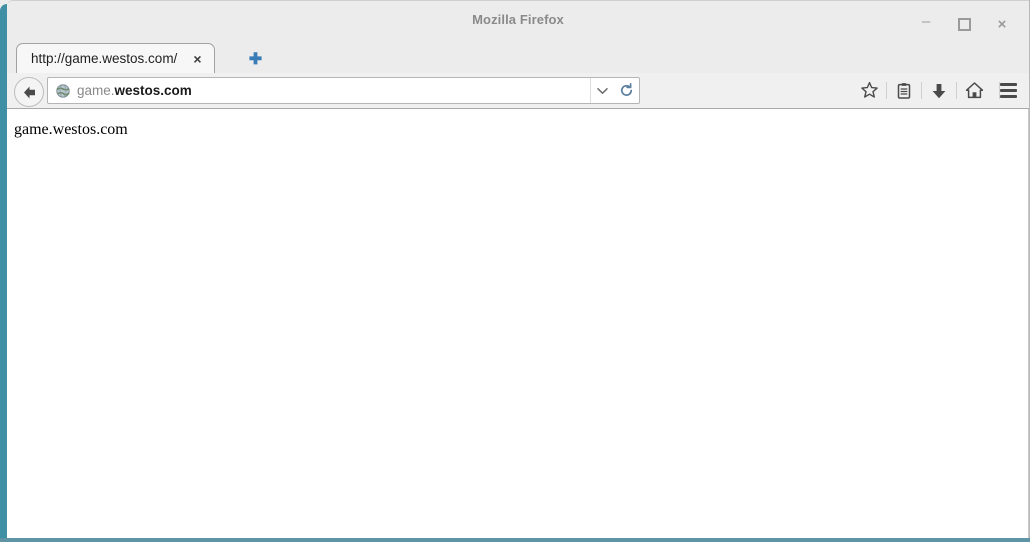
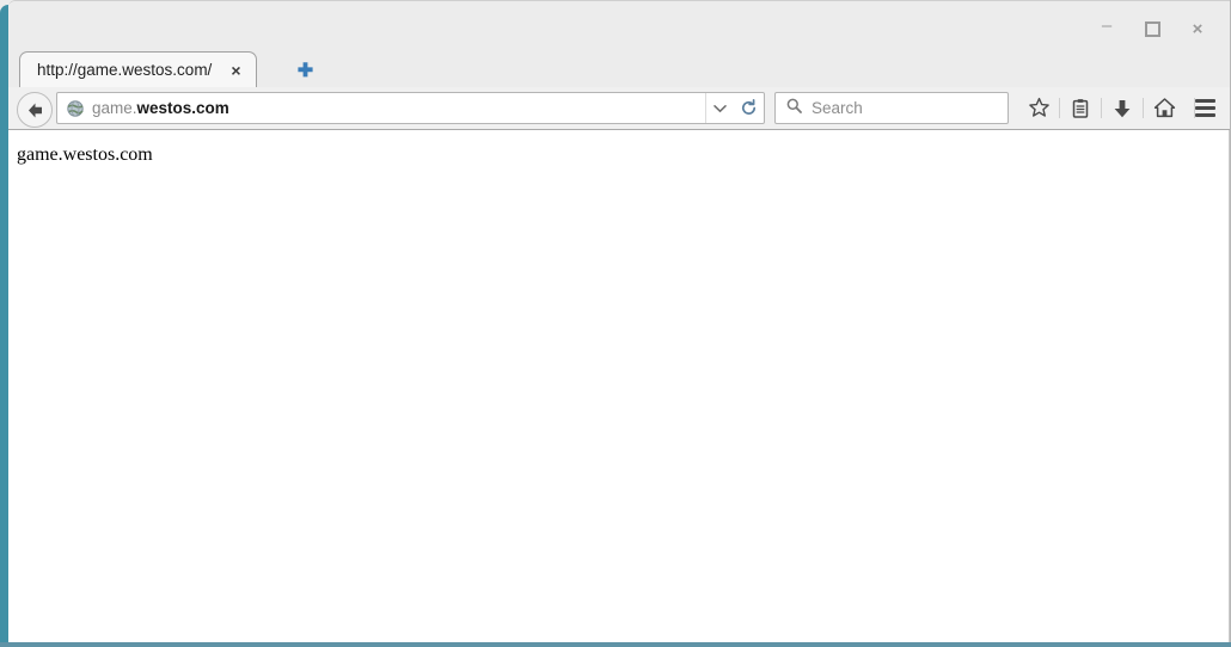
- Mozilla Firefox
  –
  ×
  http://game.westos.com/
  ×
  game.westos.com
+ Search
  game.westos.com
